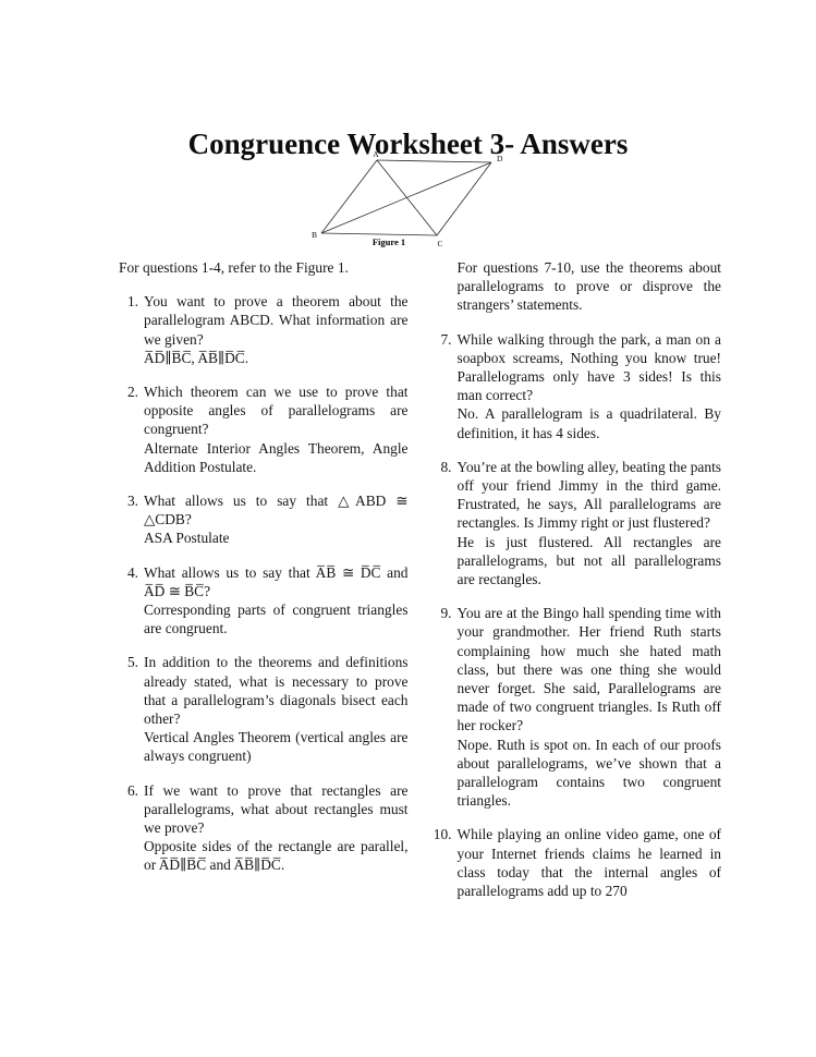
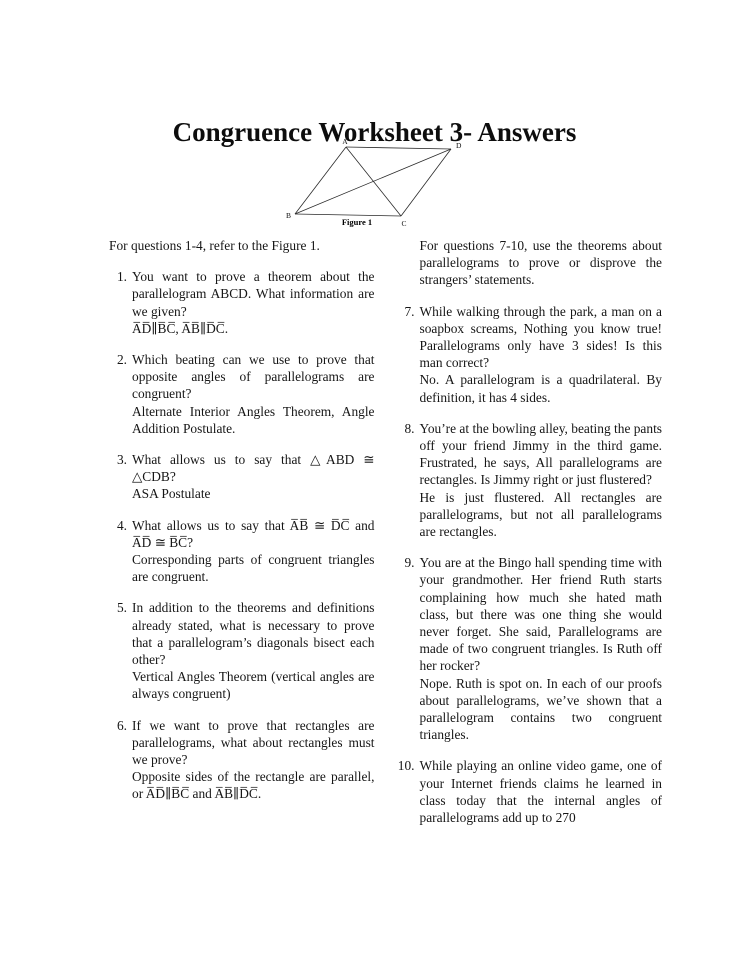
  Congruence Worksheet 3- Answers
  A
  D
  B
  C
  Figure 1
  For questions 1-4, refer to the Figure 1.
  1.
  You want to prove a theorem about the parallelogram ABCD. What information are we given?
  A̅D̅∥B̅C̅, A̅B̅∥D̅C̅.
  2.
- Which theorem can we use to prove that opposite angles of parallelograms are congruent?
+ Which beating can we use to prove that opposite angles of parallelograms are congruent?
  Alternate Interior Angles Theorem, Angle Addition Postulate.
  3.
  What allows us to say that △ABD ≅ △CDB?
  ASA Postulate
  4.
  What allows us to say that A̅B̅ ≅ D̅C̅ and A̅D̅ ≅ B̅C̅?
  Corresponding parts of congruent triangles are congruent.
  5.
  In addition to the theorems and definitions already stated, what is necessary to prove that a parallelogram’s diagonals bisect each other?
  Vertical Angles Theorem (vertical angles are always congruent)
  6.
  If we want to prove that rectangles are parallelograms, what about rectangles must we prove?
  Opposite sides of the rectangle are parallel, or A̅D̅∥B̅C̅ and A̅B̅∥D̅C̅.
  For questions 7-10, use the theorems about parallelograms to prove or disprove the strangers’ statements.
  7.
  While walking through the park, a man on a soapbox screams, Nothing you know true! Parallelograms only have 3 sides! Is this man correct?
  No. A parallelogram is a quadrilateral. By definition, it has 4 sides.
  8.
  You’re at the bowling alley, beating the pants off your friend Jimmy in the third game. Frustrated, he says, All parallelograms are rectangles. Is Jimmy right or just flustered?
  He is just flustered. All rectangles are parallelograms, but not all parallelograms are rectangles.
  9.
  You are at the Bingo hall spending time with your grandmother. Her friend Ruth starts complaining how much she hated math class, but there was one thing she would never forget. She said, Parallelograms are made of two congruent triangles. Is Ruth off her rocker?
  Nope. Ruth is spot on. In each of our proofs about parallelograms, we’ve shown that a parallelogram contains two congruent triangles.
  10.
  While playing an online video game, one of your Internet friends claims he learned in class today that the internal angles of parallelograms add up to 270
